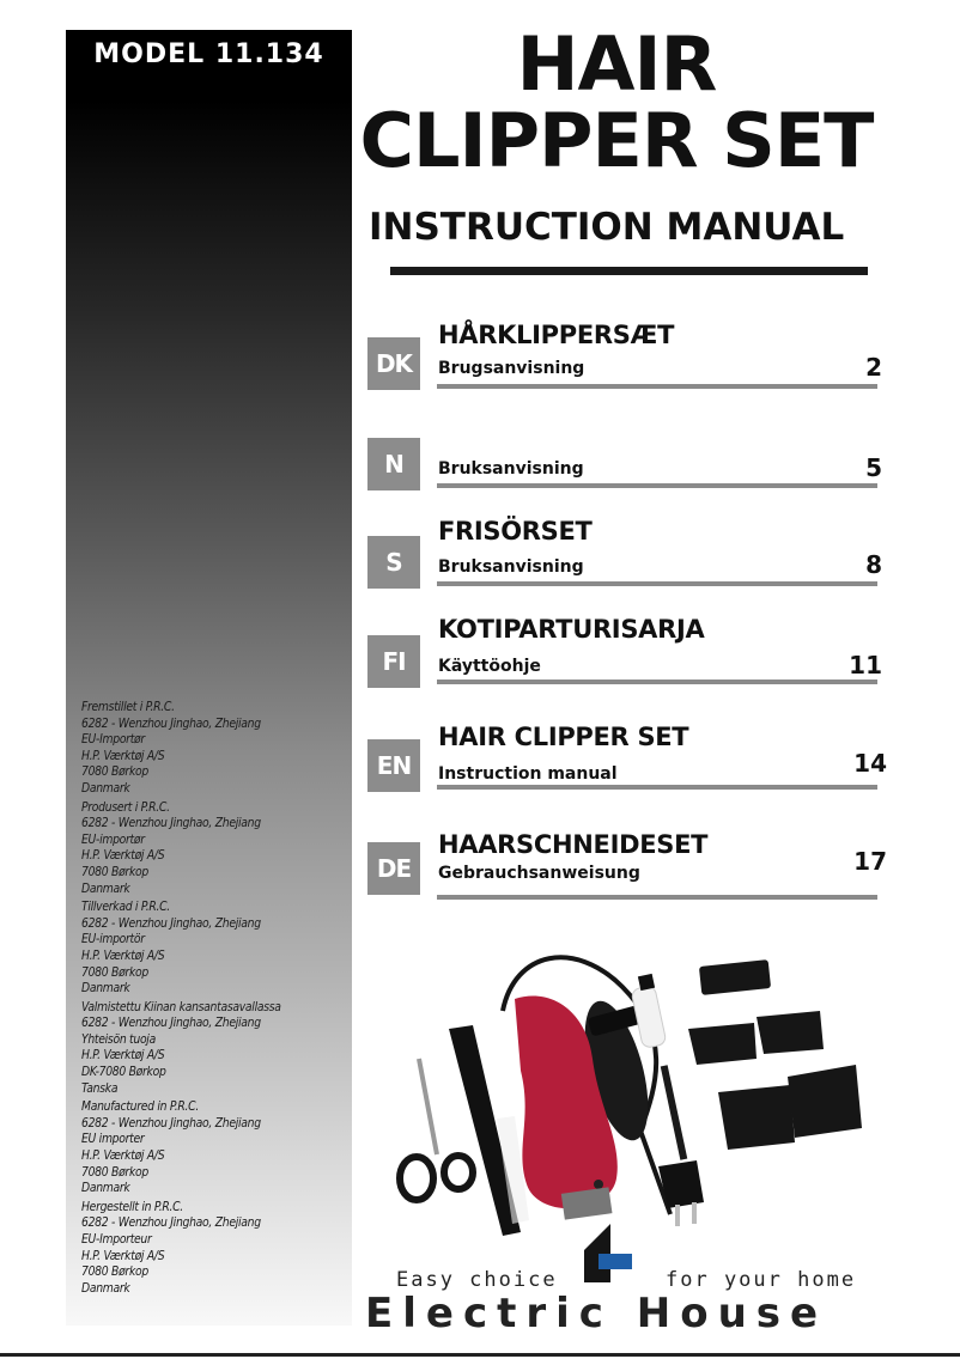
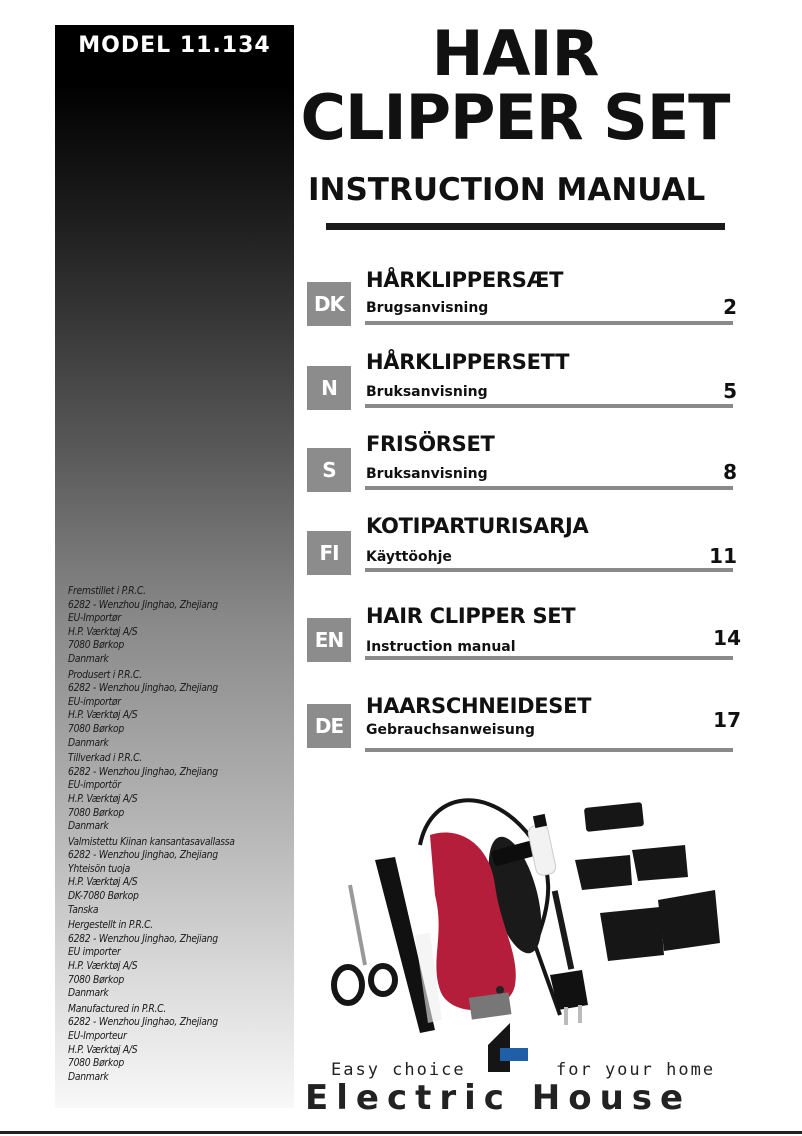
  MODEL 11.134
  Fremstillet i P.R.C.
  6282 - Wenzhou Jinghao, Zhejiang
  EU-Importør
  H.P. Værktøj A/S
  7080 Børkop
  Danmark
  Produsert i P.R.C.
  6282 - Wenzhou Jinghao, Zhejiang
  EU-importør
  H.P. Værktøj A/S
  7080 Børkop
  Danmark
  Tillverkad i P.R.C.
  6282 - Wenzhou Jinghao, Zhejiang
  EU-importör
  H.P. Værktøj A/S
  7080 Børkop
  Danmark
  Valmistettu Kiinan kansantasavallassa
  6282 - Wenzhou Jinghao, Zhejiang
  Yhteisön tuoja
  H.P. Værktøj A/S
  DK-7080 Børkop
  Tanska
- Manufactured in P.R.C.
+ Hergestellt in P.R.C.
  6282 - Wenzhou Jinghao, Zhejiang
  EU importer
  H.P. Værktøj A/S
  7080 Børkop
  Danmark
- Hergestellt in P.R.C.
+ Manufactured in P.R.C.
  6282 - Wenzhou Jinghao, Zhejiang
  EU-Importeur
  H.P. Værktøj A/S
  7080 Børkop
  Danmark
  HAIR
  CLIPPER SET
  INSTRUCTION MANUAL
  DK
  HÅRKLIPPERSÆT
  Brugsanvisning
  2
  N
+ HÅRKLIPPERSETT
  Bruksanvisning
  5
  S
  FRISÖRSET
  Bruksanvisning
  8
  FI
  KOTIPARTURISARJA
  Käyttöohje
  11
  EN
  HAIR CLIPPER SET
  Instruction manual
  14
  DE
  HAARSCHNEIDESET
  Gebrauchsanweisung
  17
  Easy choice
  for your home
  Electric House
